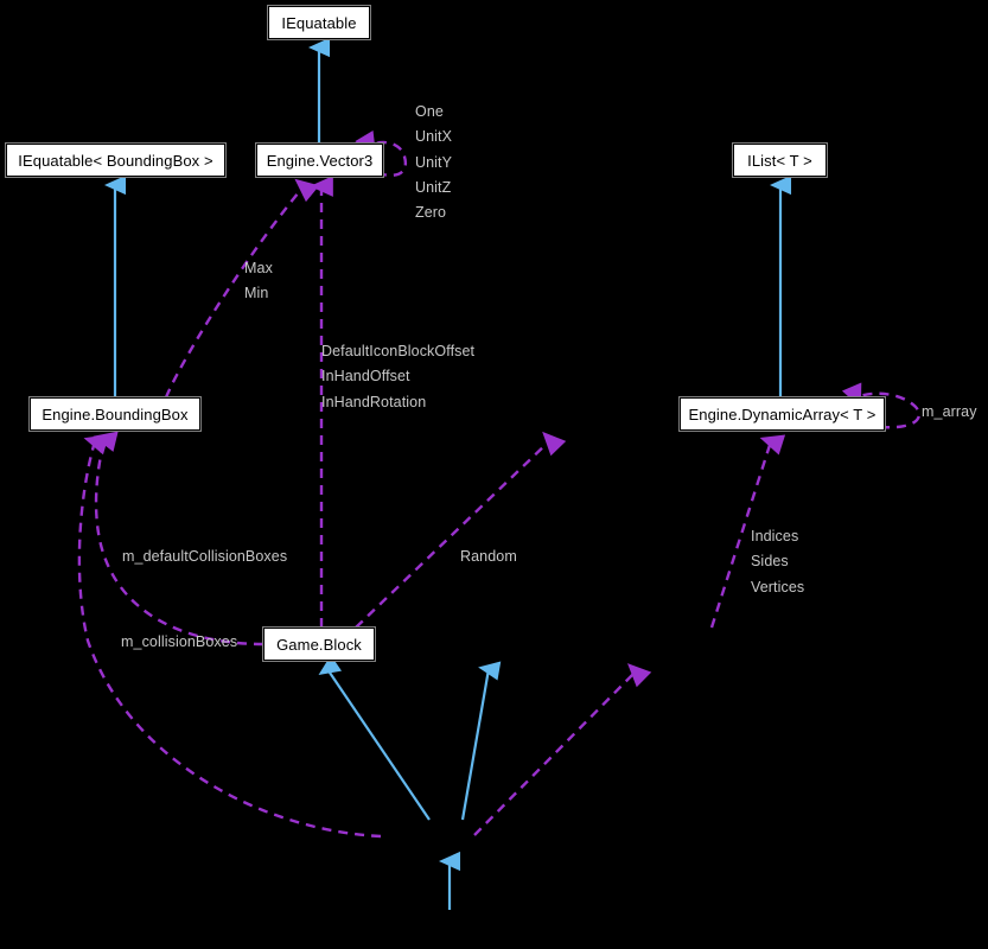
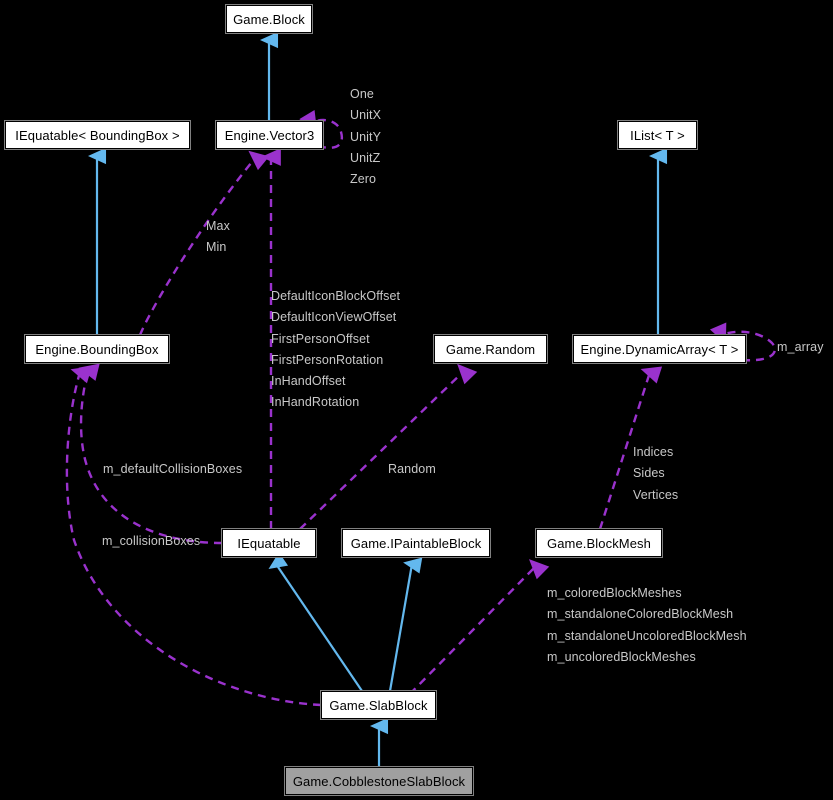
- IEquatable
+ Game.Block
  IEquatable< BoundingBox >
  Engine.Vector3
  IList< T >
  Engine.BoundingBox
+ Game.Random
  Engine.DynamicArray< T >
- Game.Block
+ IEquatable
+ Game.IPaintableBlock
+ Game.BlockMesh
+ Game.SlabBlock
+ Game.CobblestoneSlabBlock
  One
  UnitX
  UnitY
  UnitZ
  Zero
  Max
  Min
  DefaultIconBlockOffset
+ DefaultIconViewOffset
+ FirstPersonOffset
+ FirstPersonRotation
  InHandOffset
  InHandRotation
  m_array
  m_defaultCollisionBoxes
  Random
  Indices
  Sides
  Vertices
  m_collisionBoxes
+ m_coloredBlockMeshes
+ m_standaloneColoredBlockMesh
+ m_standaloneUncoloredBlockMesh
+ m_uncoloredBlockMeshes
